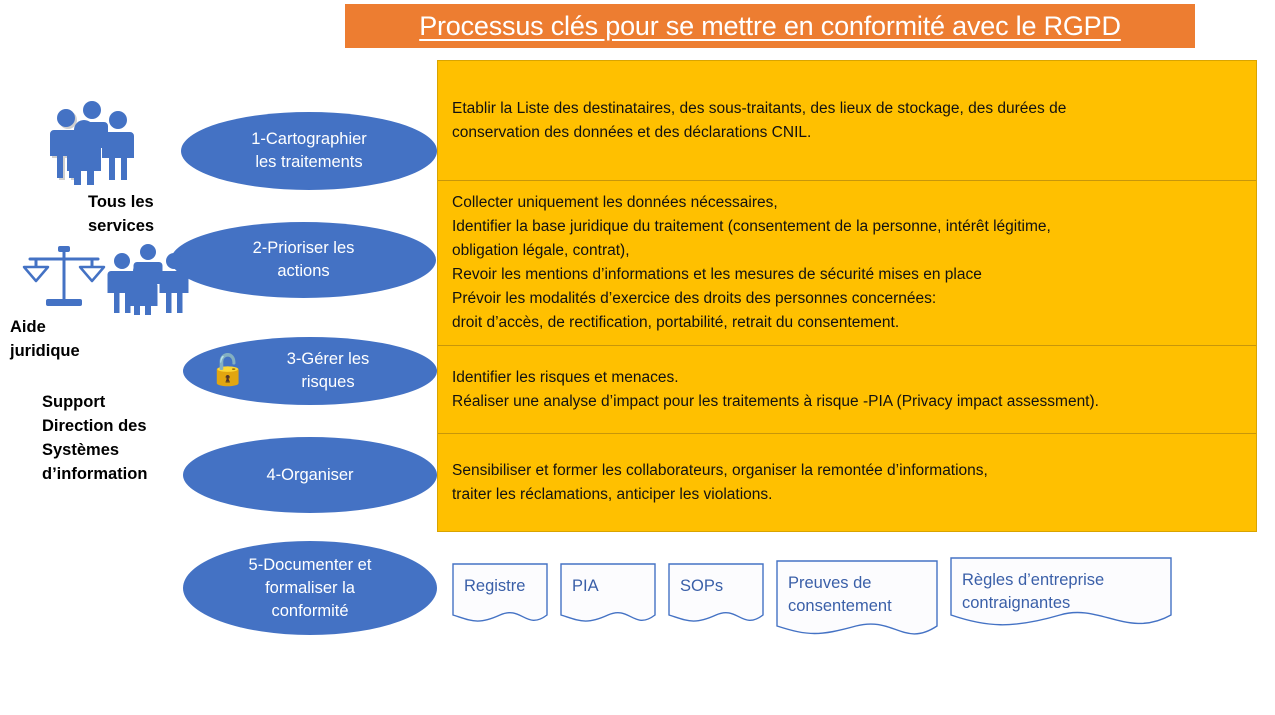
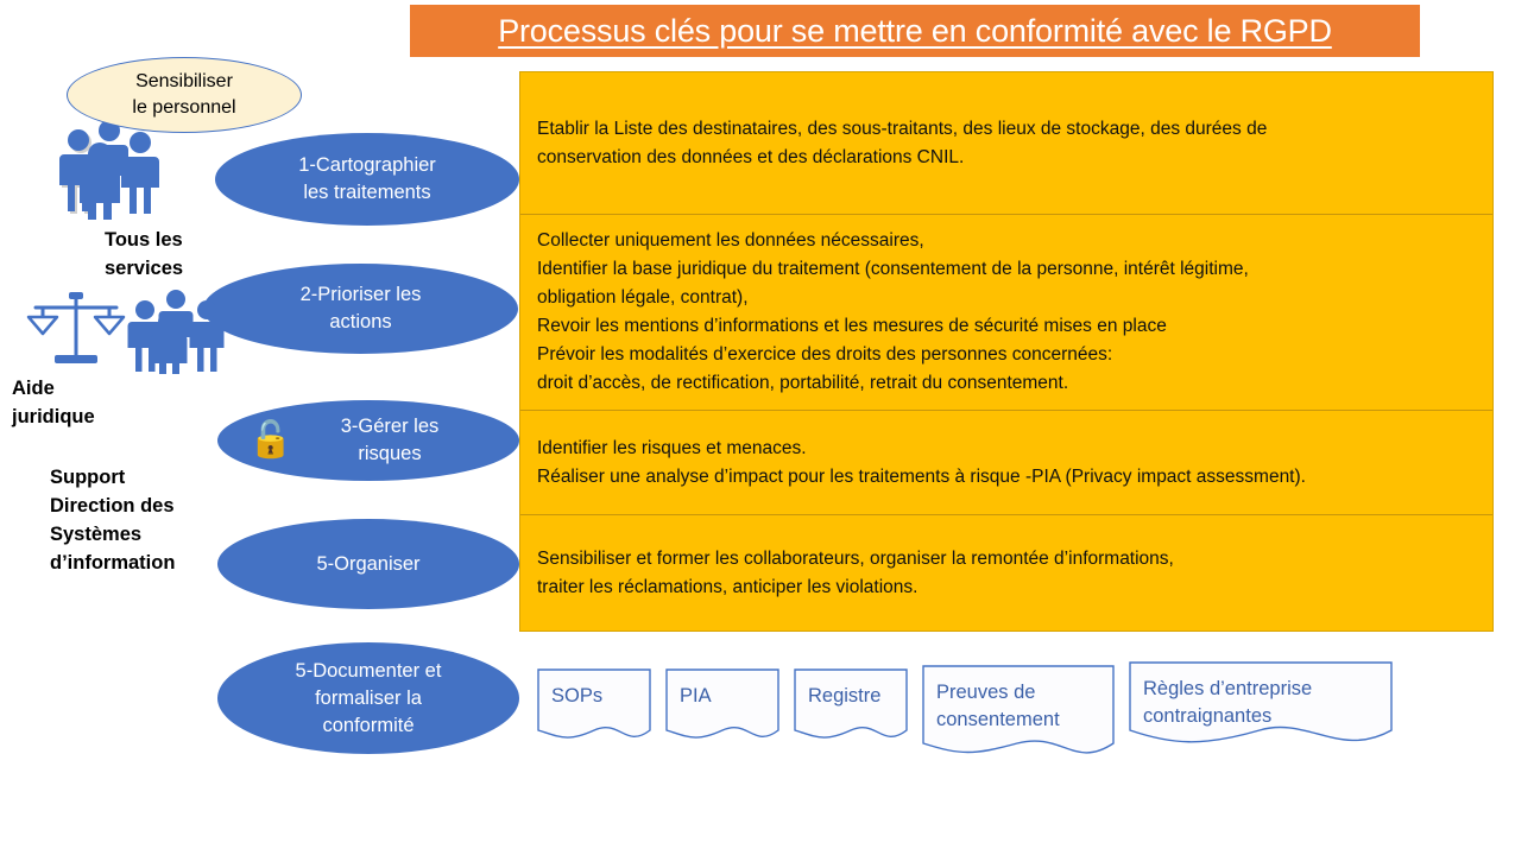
  Processus clés pour se mettre en conformité avec le RGPD
  Etablir la Liste des destinataires, des sous-traitants, des lieux de stockage, des durées de
  conservation des données et des déclarations CNIL.
  Collecter uniquement les données nécessaires,
  Identifier la base juridique du traitement (consentement de la personne, intérêt légitime,
  obligation légale, contrat),
  Revoir les mentions d’informations et les mesures de sécurité mises en place
  Prévoir les modalités d’exercice des droits des personnes concernées:
  droit d’accès, de rectification, portabilité, retrait du consentement.
  Identifier les risques et menaces.
  Réaliser une analyse d’impact pour les traitements à risque -PIA (Privacy impact assessment).
  Sensibiliser et former les collaborateurs, organiser la remontée d’informations,
  traiter les réclamations, anticiper les violations.
  1-Cartographier
  les traitements
  2-Prioriser les
  actions
  🔓
  3-Gérer les
  risques
- 4-Organiser
+ 5-Organiser
  5-Documenter et
  formaliser la
  conformité
+ Sensibiliser
+ le personnel
  Tous les
  services
  Aide
  juridique
  Support
  Direction des
  Systèmes
  d’information
- Registre
+ SOPs
  PIA
- SOPs
+ Registre
  Preuves de
  consentement
  Règles d’entreprise
  contraignantes
